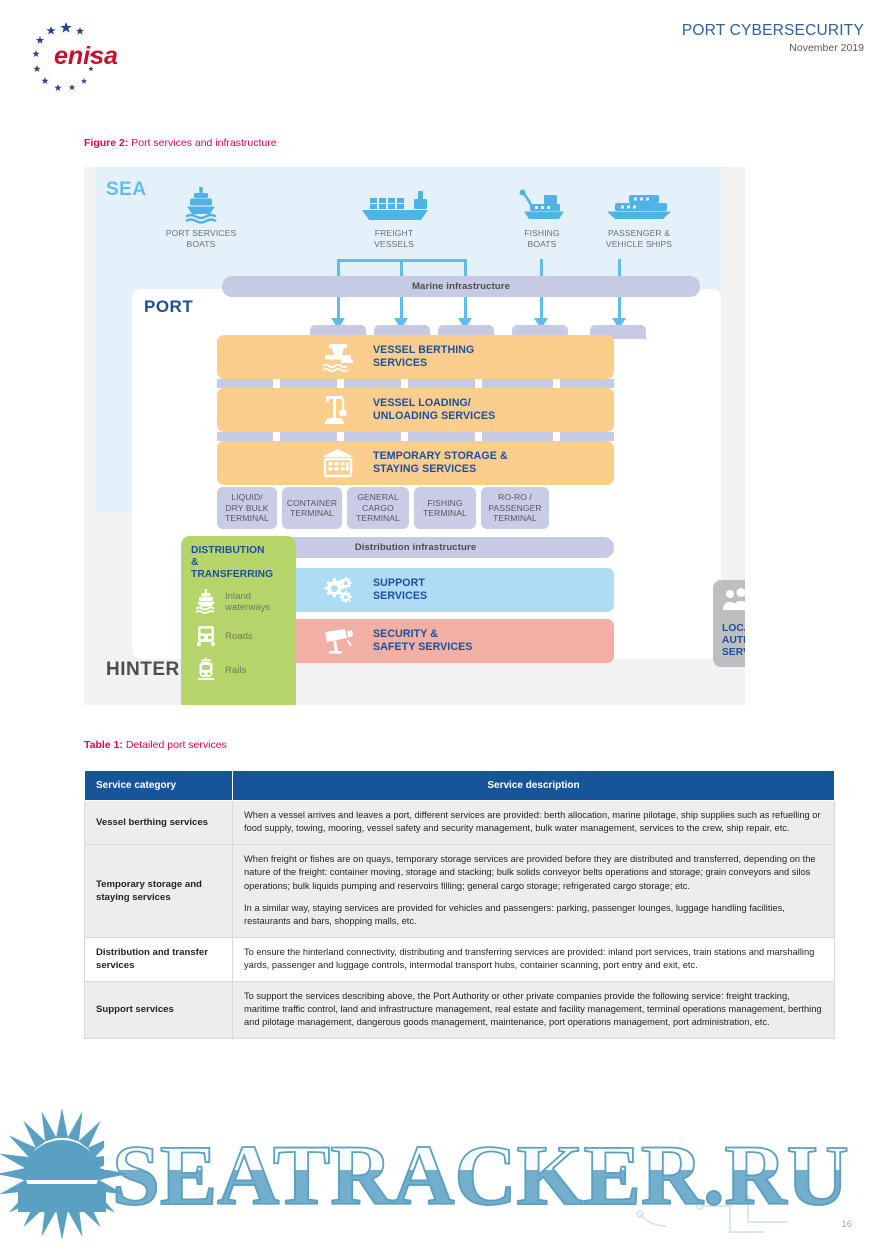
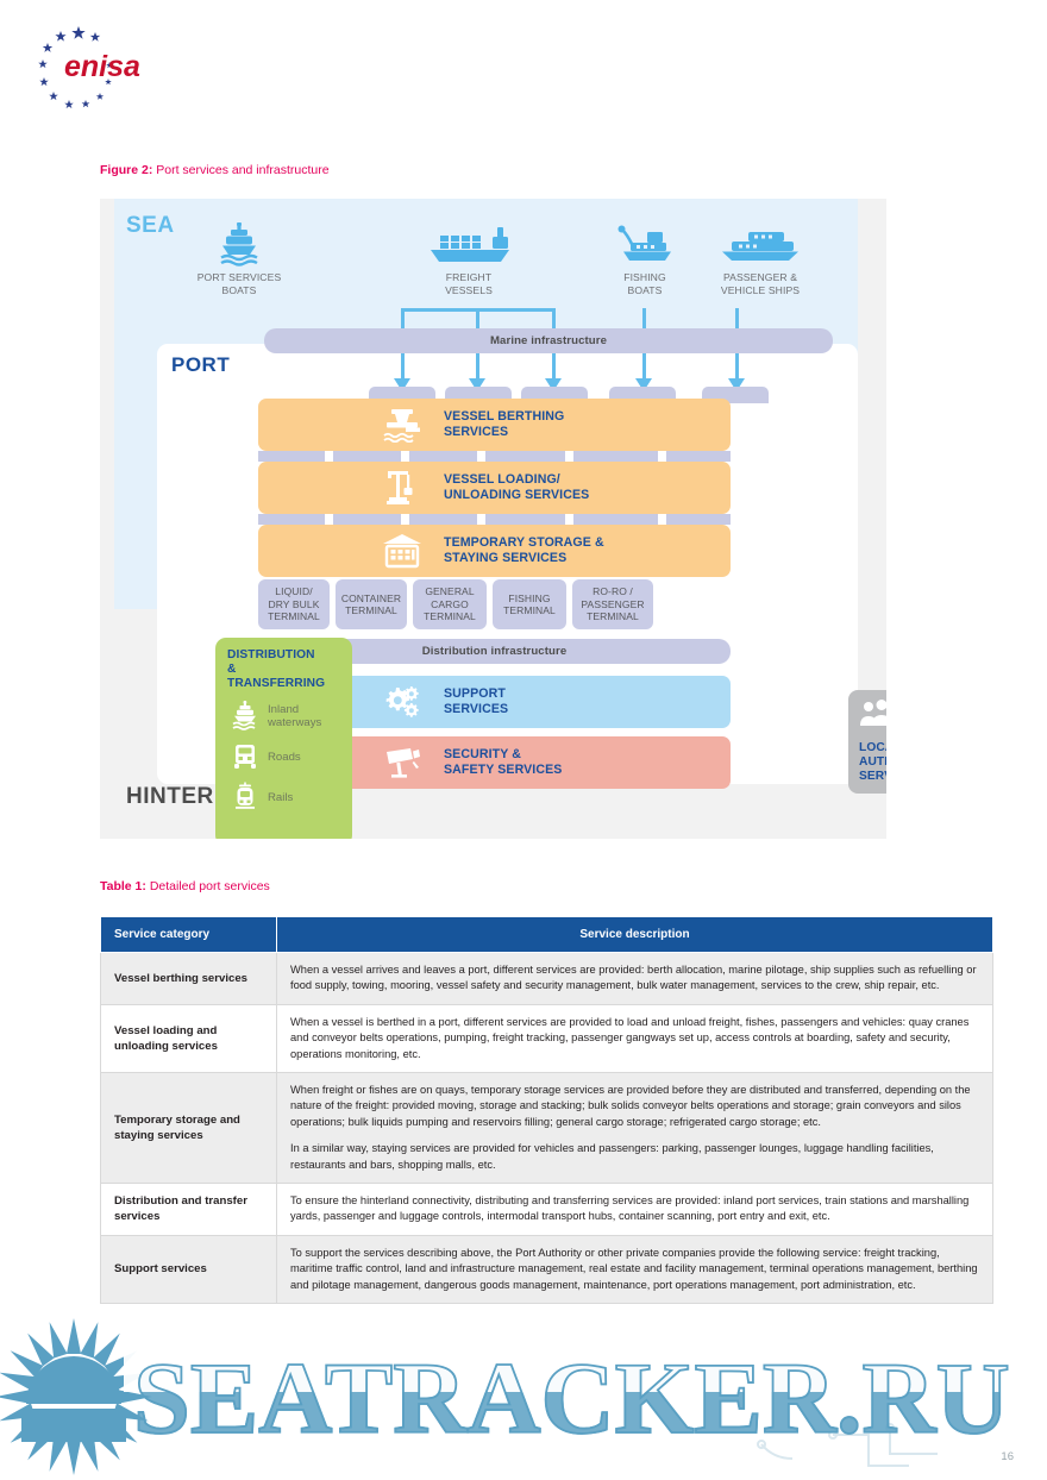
  enisa
- PORT CYBERSECURITY
- November 2019
  Figure 2: Port services and infrastructure
  SEA
  PORT
  PORT SERVICES
  BOATS
  FREIGHT
  VESSELS
  FISHING
  BOATS
  PASSENGER &
  VEHICLE SHIPS
  Marine infrastructure
  VESSEL BERTHING
  SERVICES
  VESSEL LOADING/
  UNLOADING SERVICES
  TEMPORARY STORAGE &
  STAYING SERVICES
  LIQUID/
  DRY BULK
  TERMINAL
  CONTAINER
  TERMINAL
  GENERAL
  CARGO
  TERMINAL
  FISHING
  TERMINAL
  RO-RO /
  PASSENGER
  TERMINAL
  Distribution infrastructure
  SUPPORT
  SERVICES
  SECURITY &
  SAFETY SERVICES
  DISTRIBUTION
  &
  TRANSFERRING
  Inland
  waterways
  Roads
  Rails
  Table 1: Detailed port services
  Service category	Service description
  Vessel berthing services	When a vessel arrives and leaves a port, different services are provided: berth allocation, marine pilotage, ship supplies such as refuelling or food supply, towing, mooring, vessel safety and security management, bulk water management, services to the crew, ship repair, etc.
+ Vessel loading and unloading services	When a vessel is berthed in a port, different services are provided to load and unload freight, fishes, passengers and vehicles: quay cranes and conveyor belts operations, pumping, freight tracking, passenger gangways set up, access controls at boarding, safety and security, operations monitoring, etc.
- Temporary storage and staying services	When freight or fishes are on quays, temporary storage services are provided before they are distributed and transferred, depending on the nature of the freight: container moving, storage and stacking; bulk solids conveyor belts operations and storage; grain conveyors and silos operations; bulk liquids pumping and reservoirs filling; general cargo storage; refrigerated cargo storage; etc. In a similar way, staying services are provided for vehicles and passengers: parking, passenger lounges, luggage handling facilities, restaurants and bars, shopping malls, etc.
+ Temporary storage and staying services	When freight or fishes are on quays, temporary storage services are provided before they are distributed and transferred, depending on the nature of the freight: provided moving, storage and stacking; bulk solids conveyor belts operations and storage; grain conveyors and silos operations; bulk liquids pumping and reservoirs filling; general cargo storage; refrigerated cargo storage; etc. In a similar way, staying services are provided for vehicles and passengers: parking, passenger lounges, luggage handling facilities, restaurants and bars, shopping malls, etc.
  Distribution and transfer services	To ensure the hinterland connectivity, distributing and transferring services are provided: inland port services, train stations and marshalling yards, passenger and luggage controls, intermodal transport hubs, container scanning, port entry and exit, etc.
  Support services	To support the services describing above, the Port Authority or other private companies provide the following service: freight tracking, maritime traffic control, land and infrastructure management, real estate and facility management, terminal operations management, berthing and pilotage management, dangerous goods management, maintenance, port operations management, port administration, etc.
  SEATRACKER.RU
  16
